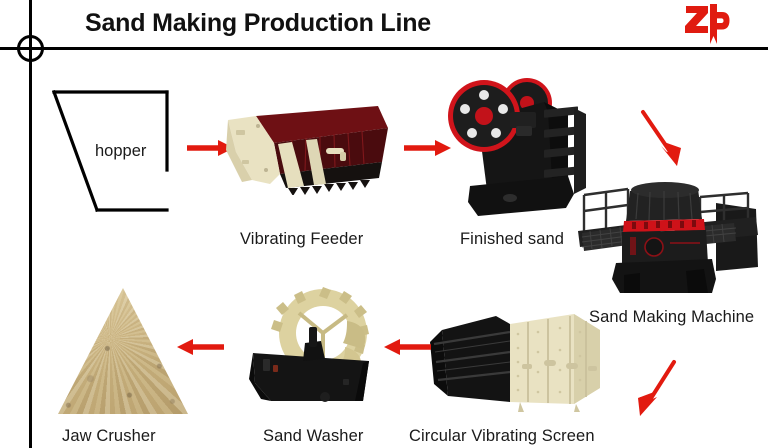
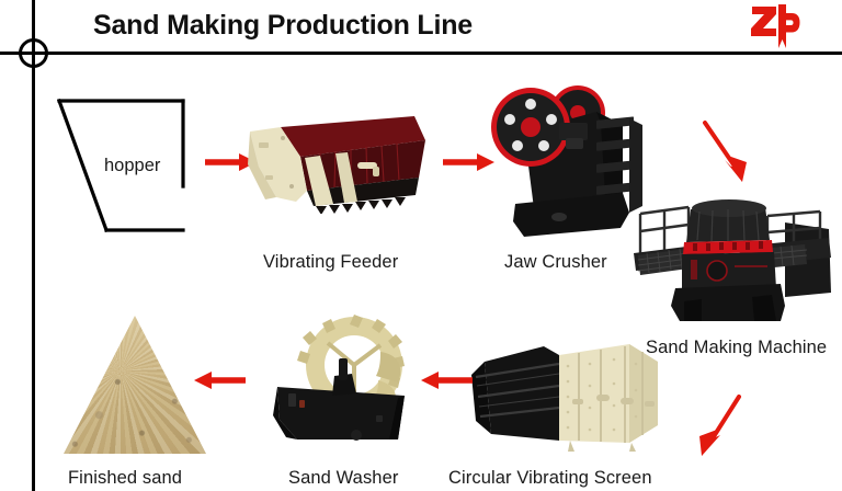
  Sand Making Production Line
  hopper
  Vibrating Feeder
- Finished sand
+ Jaw Crusher
  Sand Making Machine
  Circular Vibrating Screen
  Sand Washer
- Jaw Crusher
+ Finished sand
